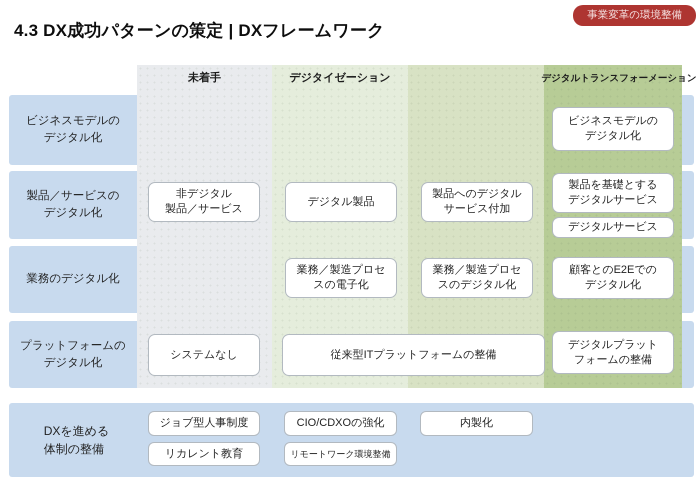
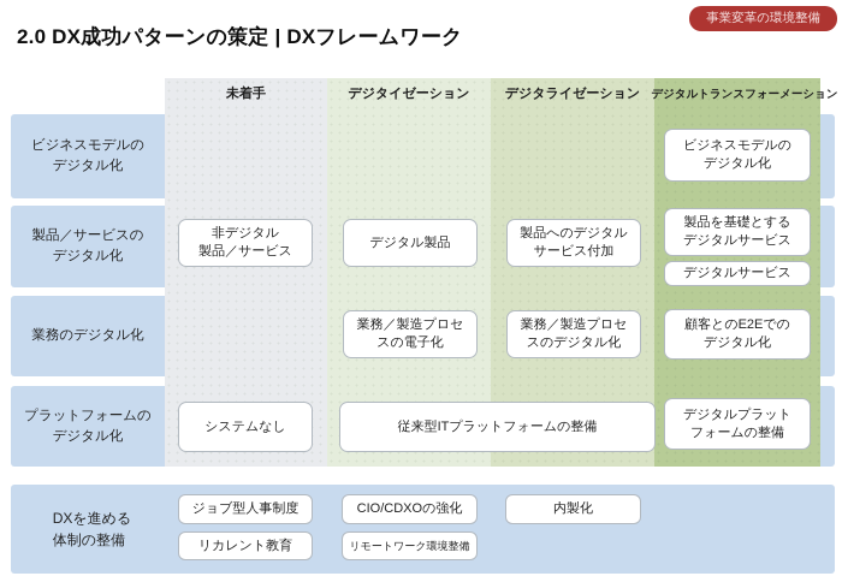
- 4.3 DX成功パターンの策定 | DXフレームワーク
+ 2.0 DX成功パターンの策定 | DXフレームワーク
  事業変革の環境整備
  未着手
  デジタイゼーション
+ デジタライゼーション
  デジタルトランスフォーメーション
  ビジネスモデルの
  デジタル化
  製品／サービスの
  デジタル化
  業務のデジタル化
  プラットフォームの
  デジタル化
  ビジネスモデルの
  デジタル化
  非デジタル
  製品／サービス
  デジタル製品
  製品へのデジタル
  サービス付加
  製品を基礎とする
  デジタルサービス
  デジタルサービス
  業務／製造プロセ
  スの電子化
  業務／製造プロセ
  スのデジタル化
  顧客とのE2Eでの
  デジタル化
  システムなし
  従来型ITプラットフォームの整備
  デジタルプラット
  フォームの整備
  DXを進める
  体制の整備
  ジョブ型人事制度
  リカレント教育
  CIO/CDXOの強化
  リモートワーク環境整備
  内製化
